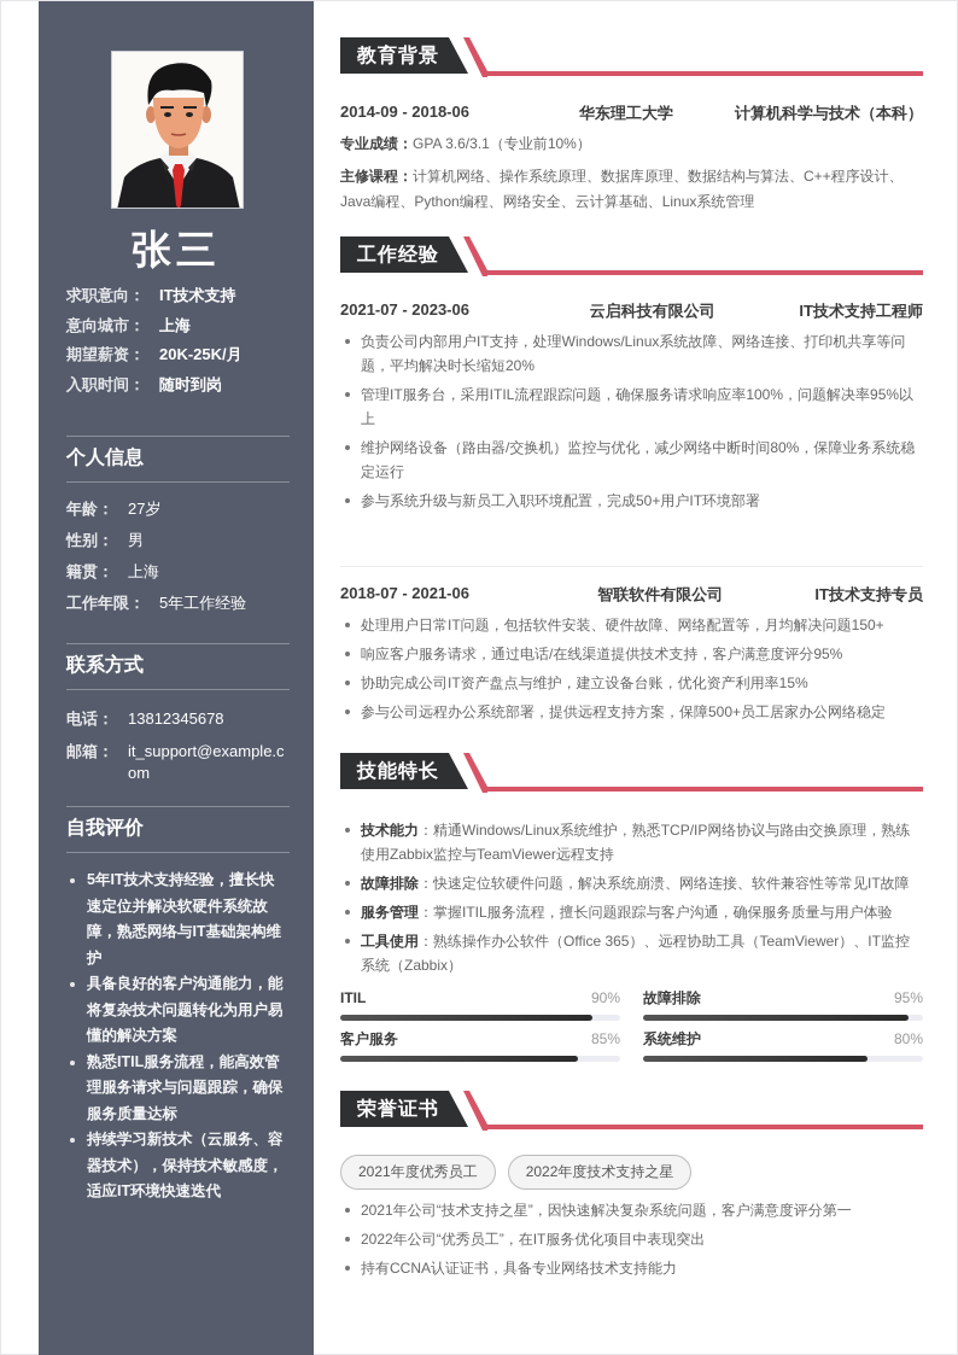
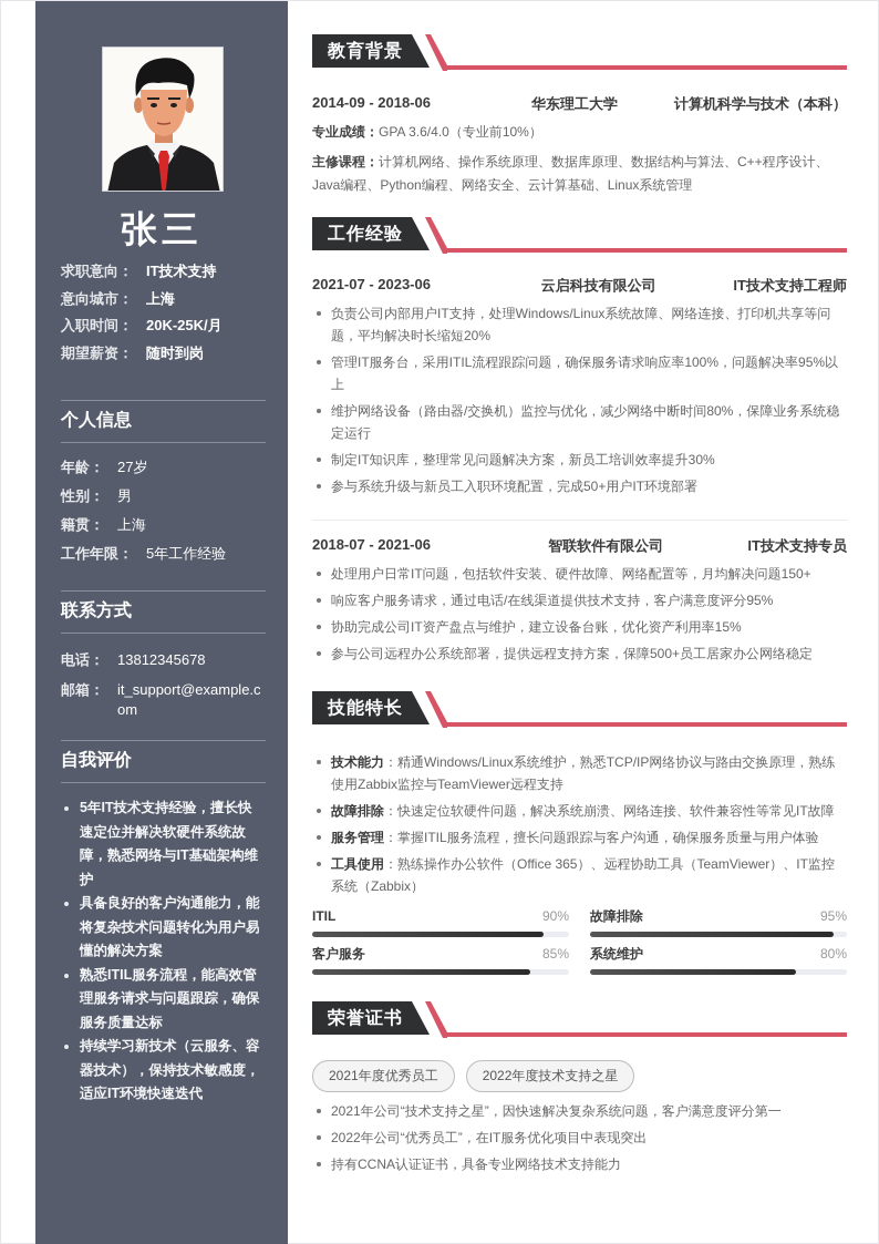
  张三
  求职意向：
  IT技术支持
  意向城市：
  上海
- 期望薪资：
+ 入职时间：
  20K-25K/月
- 入职时间：
+ 期望薪资：
  随时到岗
  个人信息
  年龄：
  27岁
  性别：
  男
  籍贯：
  上海
  工作年限：
  5年工作经验
  联系方式
  电话：
  13812345678
  邮箱：
  it_support@example.com
  自我评价
  5年IT技术支持经验，擅长快速定位并解决软硬件系统故障，熟悉网络与IT基础架构维护
  具备良好的客户沟通能力，能将复杂技术问题转化为用户易懂的解决方案
  熟悉ITIL服务流程，能高效管理服务请求与问题跟踪，确保服务质量达标
  持续学习新技术（云服务、容器技术），保持技术敏感度，适应IT环境快速迭代
  教育背景
  2014-09 - 2018-06
  华东理工大学
  计算机科学与技术（本科）
- 专业成绩：GPA 3.6/3.1（专业前10%）
+ 专业成绩：GPA 3.6/4.0（专业前10%）
  主修课程：计算机网络、操作系统原理、数据库原理、数据结构与算法、C++程序设计、Java编程、Python编程、网络安全、云计算基础、Linux系统管理
  工作经验
  2021-07 - 2023-06
  云启科技有限公司
  IT技术支持工程师
  负责公司内部用户IT支持，处理Windows/Linux系统故障、网络连接、打印机共享等问题，平均解决时长缩短20%
  管理IT服务台，采用ITIL流程跟踪问题，确保服务请求响应率100%，问题解决率95%以上
  维护网络设备（路由器/交换机）监控与优化，减少网络中断时间80%，保障业务系统稳定运行
+ 制定IT知识库，整理常见问题解决方案，新员工培训效率提升30%
  参与系统升级与新员工入职环境配置，完成50+用户IT环境部署
  2018-07 - 2021-06
  智联软件有限公司
  IT技术支持专员
  处理用户日常IT问题，包括软件安装、硬件故障、网络配置等，月均解决问题150+
  响应客户服务请求，通过电话/在线渠道提供技术支持，客户满意度评分95%
  协助完成公司IT资产盘点与维护，建立设备台账，优化资产利用率15%
  参与公司远程办公系统部署，提供远程支持方案，保障500+员工居家办公网络稳定
  技能特长
  技术能力：精通Windows/Linux系统维护，熟悉TCP/IP网络协议与路由交换原理，熟练使用Zabbix监控与TeamViewer远程支持
  故障排除：快速定位软硬件问题，解决系统崩溃、网络连接、软件兼容性等常见IT故障
  服务管理：掌握ITIL服务流程，擅长问题跟踪与客户沟通，确保服务质量与用户体验
  工具使用：熟练操作办公软件（Office 365）、远程协助工具（TeamViewer）、IT监控系统（Zabbix）
  ITIL
  90%
  故障排除
  95%
  客户服务
  85%
  系统维护
  80%
  荣誉证书
  2021年度优秀员工
  2022年度技术支持之星
  2021年公司“技术支持之星”，因快速解决复杂系统问题，客户满意度评分第一
  2022年公司“优秀员工”，在IT服务优化项目中表现突出
  持有CCNA认证证书，具备专业网络技术支持能力
